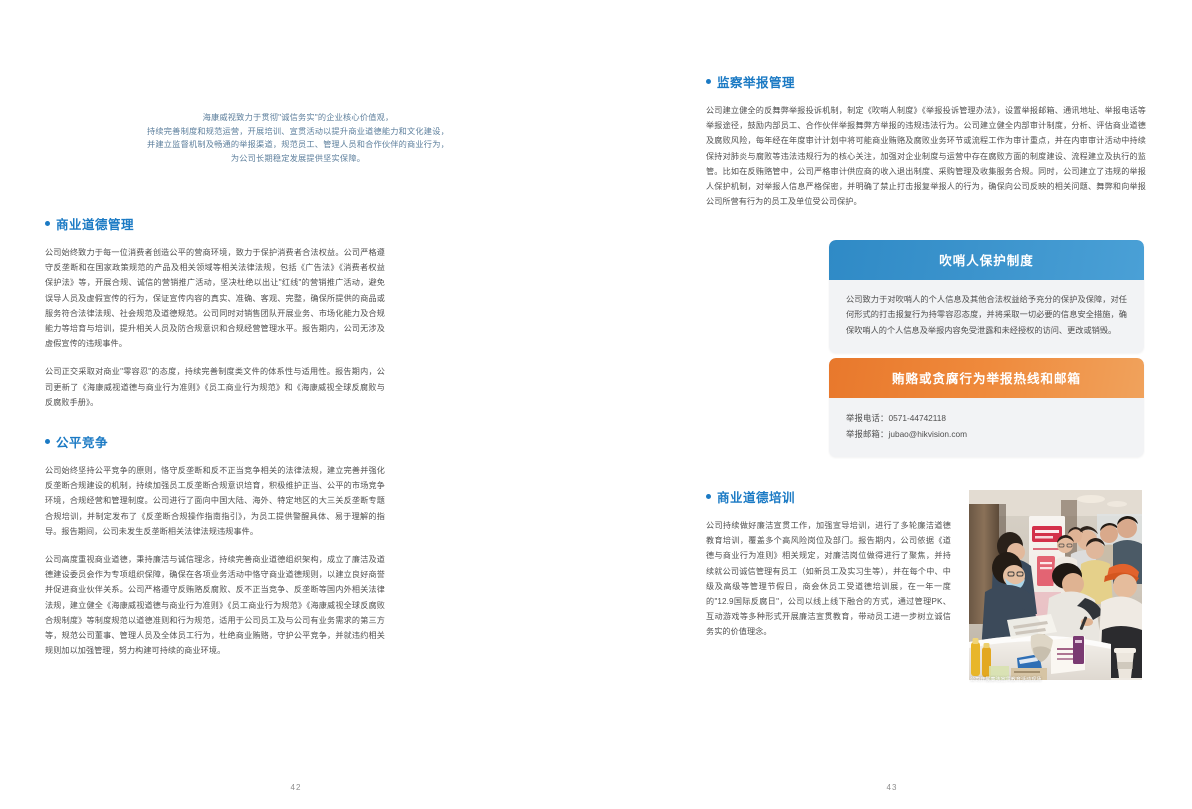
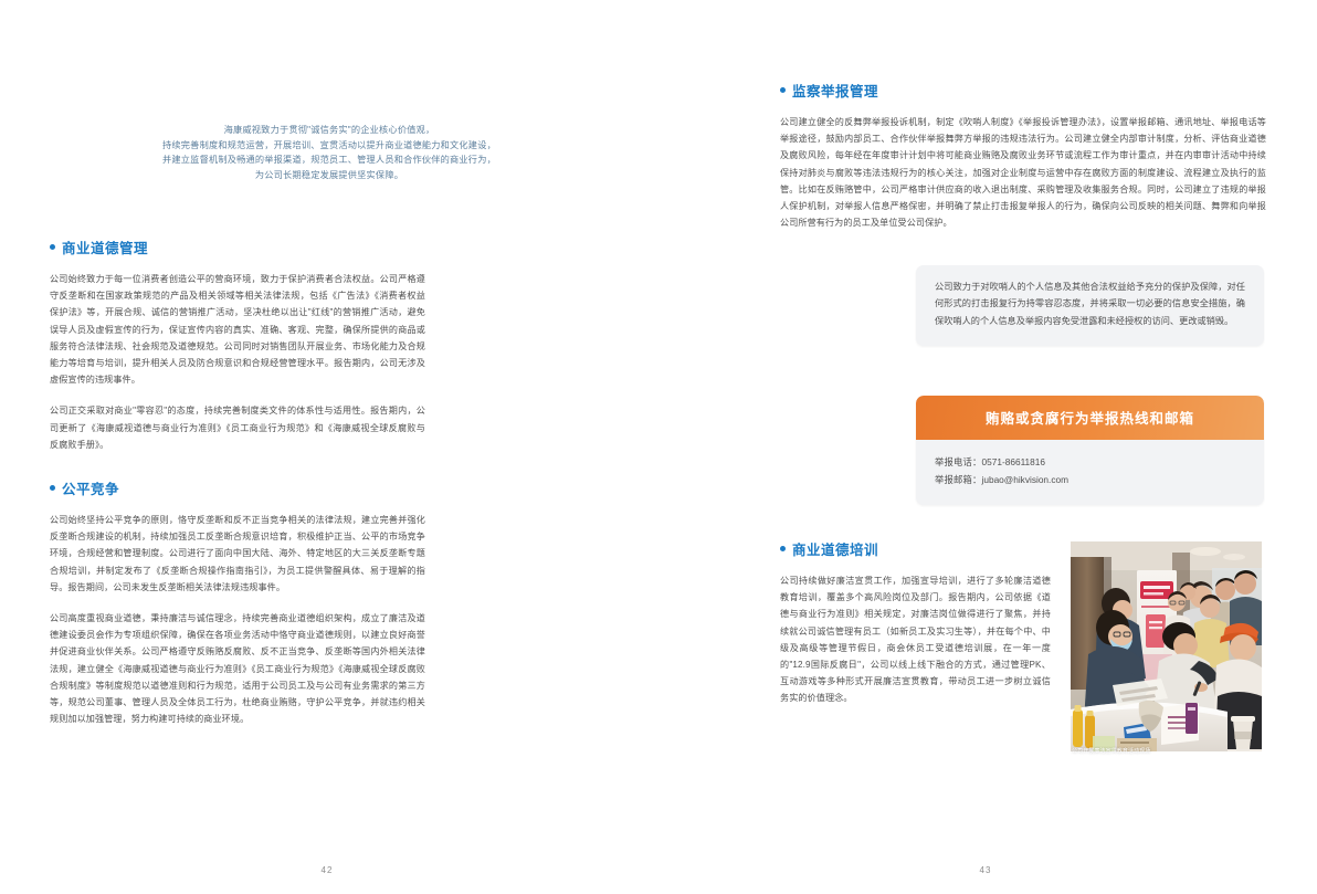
  海康威视致力于贯彻"诚信务实"的企业核心价值观，
  持续完善制度和规范运营，开展培训、宣贯活动以提升商业道德能力和文化建设，
  并建立监督机制及畅通的举报渠道，规范员工、管理人员和合作伙伴的商业行为，
  为公司长期稳定发展提供坚实保障。
  商业道德管理
  公司始终致力于每一位消费者创造公平的营商环境，致力于保护消费者合法权益。公司严格遵守反垄断和在国家政策规范的产品及相关领域等相关法律法规，包括《广告法》《消费者权益保护法》等，开展合规、诚信的营销推广活动，坚决杜绝以出让"红线"的营销推广活动，避免误导人员及虚假宣传的行为，保证宣传内容的真实、准确、客观、完整，确保所提供的商品或服务符合法律法规、社会规范及道德规范。公司同时对销售团队开展业务、市场化能力及合规能力等培育与培训，提升相关人员及防合规意识和合规经营管理水平。报告期内，公司无涉及虚假宣传的违规事件。
  公司正交采取对商业"零容忍"的态度，持续完善制度类文件的体系性与适用性。报告期内，公司更新了《海康威视道德与商业行为准则》《员工商业行为规范》和《海康威视全球反腐败与反腐败手册》。
  公平竞争
  公司始终坚持公平竞争的原则，恪守反垄断和反不正当竞争相关的法律法规，建立完善并强化反垄断合规建设的机制，持续加强员工反垄断合规意识培育，积极维护正当、公平的市场竞争环境，合规经营和管理制度。公司进行了面向中国大陆、海外、特定地区的大三关反垄断专题合规培训，并制定发布了《反垄断合规操作指南指引》，为员工提供警醒具体、易于理解的指导。报告期间，公司未发生反垄断相关法律法规违规事件。
  公司高度重视商业道德，秉持廉洁与诚信理念，持续完善商业道德组织架构，成立了廉洁及道德建设委员会作为专项组织保障，确保在各项业务活动中恪守商业道德规则，以建立良好商誉并促进商业伙伴关系。公司严格遵守反贿赂反腐败、反不正当竞争、反垄断等国内外相关法律法规，建立健全《海康威视道德与商业行为准则》《员工商业行为规范》《海康威视全球反腐败合规制度》等制度规范以道德准则和行为规范，适用于公司员工及与公司有业务需求的第三方等，规范公司董事、管理人员及全体员工行为，杜绝商业贿赂，守护公平竞争，并就违约相关规则加以加强管理，努力构建可持续的商业环境。
  42
  监察举报管理
  公司建立健全的反舞弊举报投诉机制，制定《吹哨人制度》《举报投诉管理办法》，设置举报邮箱、通讯地址、举报电话等举报途径，鼓励内部员工、合作伙伴举报舞弊方举报的违规违法行为。公司建立健全内部审计制度，分析、评估商业道德及腐败风险，每年经在年度审计计划中将可能商业贿赂及腐败业务环节或流程工作为审计重点，并在内审审计活动中持续保持对肺炎与腐败等违法违规行为的核心关注，加强对企业制度与运营中存在腐败方面的制度建设、流程建立及执行的监管。比如在反贿赂管中，公司严格审计供应商的收入退出制度、采购管理及收集服务合规。同时，公司建立了违规的举报人保护机制，对举报人信息严格保密，并明确了禁止打击报复举报人的行为，确保向公司反映的相关问题、舞弊和向举报公司所营有行为的员工及单位受公司保护。
- 吹哨人保护制度
  公司致力于对吹哨人的个人信息及其他合法权益给予充分的保护及保障，对任何形式的打击报复行为持零容忍态度，并将采取一切必要的信息安全措施，确保吹哨人的个人信息及举报内容免受泄露和未经授权的访问、更改或销毁。
  贿赂或贪腐行为举报热线和邮箱
- 举报电话：0571-44742118
+ 举报电话：0571-86611816
  举报邮箱：jubao@hikvision.com
  商业道德培训
  公司持续做好廉洁宣贯工作，加强宣导培训，进行了多轮廉洁道德教育培训，覆盖多个高风险岗位及部门。报告期内，公司依据《道德与商业行为准则》相关规定，对廉洁岗位做得进行了聚焦，并持续就公司诚信管理有员工（如新员工及实习生等），并在每个中、中级及高级等管理节假日，商会休员工受道德培训展，在一年一度的"12.9国际反腐日"，公司以线上线下融合的方式，通过管理PK、互动游戏等多种形式开展廉洁宣贯教育，带动员工进一步树立诚信务实的价值理念。
  43
